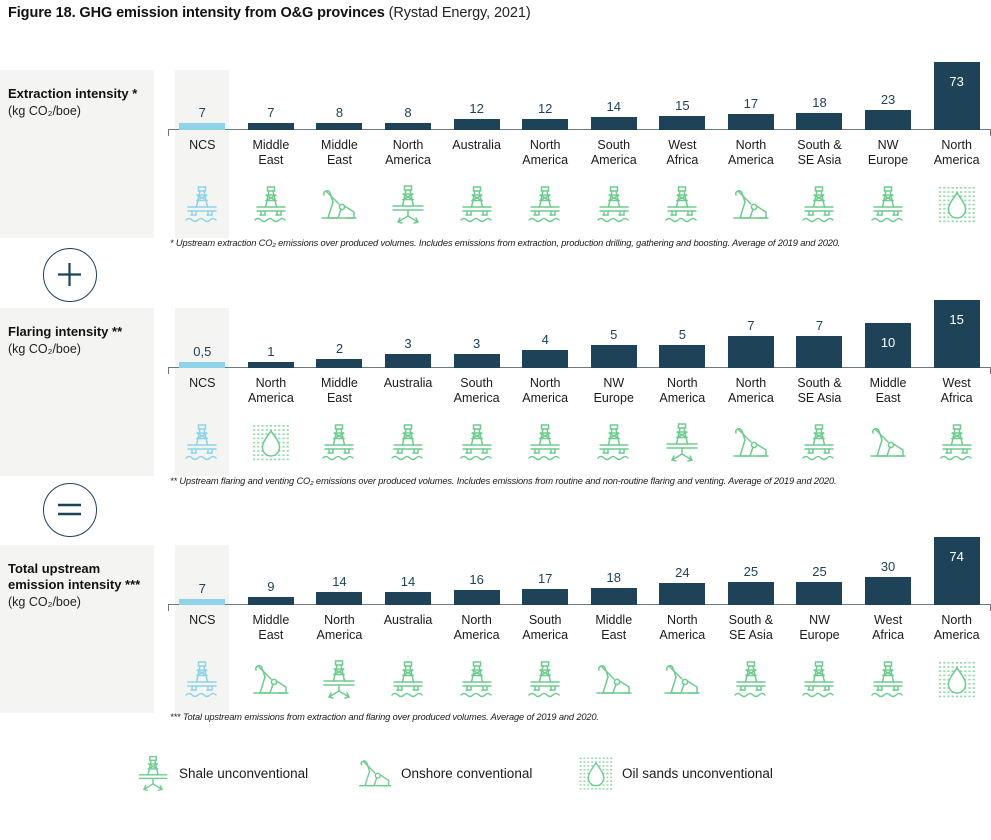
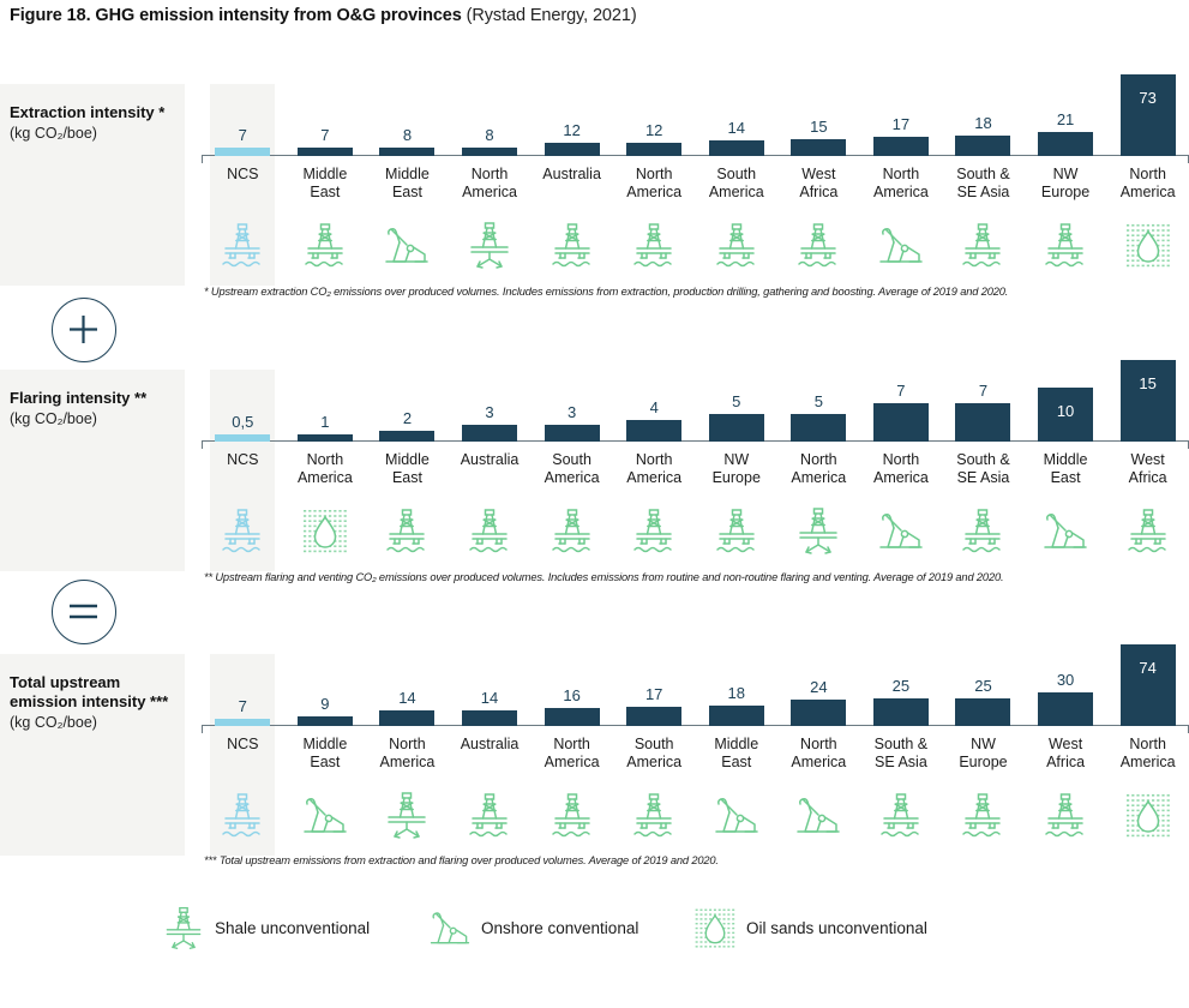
  Figure 18. GHG emission intensity from O&G provinces (Rystad Energy, 2021)
  Extraction intensity *
  (kg CO₂/boe)
  7
  NCS
  7
  Middle
  East
  8
  Middle
  East
  8
  North
  America
  12
  Australia
  12
  North
  America
  14
  South
  America
  15
  West
  Africa
  17
  North
  America
  18
  South &
  SE Asia
- 23
+ 21
  NW
  Europe
  73
  North
  America
  Flaring intensity **
  (kg CO₂/boe)
  0,5
  NCS
  1
  North
  America
  2
  Middle
  East
  3
  Australia
  3
  South
  America
  4
  North
  America
  5
  NW
  Europe
  5
  North
  America
  7
  North
  America
  7
  South &
  SE Asia
  10
  Middle
  East
  15
  West
  Africa
  Total upstream emission intensity ***
  (kg CO₂/boe)
  7
  NCS
  9
  Middle
  East
  14
  North
  America
  14
  Australia
  16
  North
  America
  17
  South
  America
  18
  Middle
  East
  24
  North
  America
  25
  South &
  SE Asia
  25
  NW
  Europe
  30
  West
  Africa
  74
  North
  America
  * Upstream extraction CO₂ emissions over produced volumes. Includes emissions from extraction, production drilling, gathering and boosting. Average of 2019 and 2020.
  ** Upstream flaring and venting CO₂ emissions over produced volumes. Includes emissions from routine and non-routine flaring and venting. Average of 2019 and 2020.
  *** Total upstream emissions from extraction and flaring over produced volumes. Average of 2019 and 2020.
  Shale unconventional
  Onshore conventional
  Oil sands unconventional
